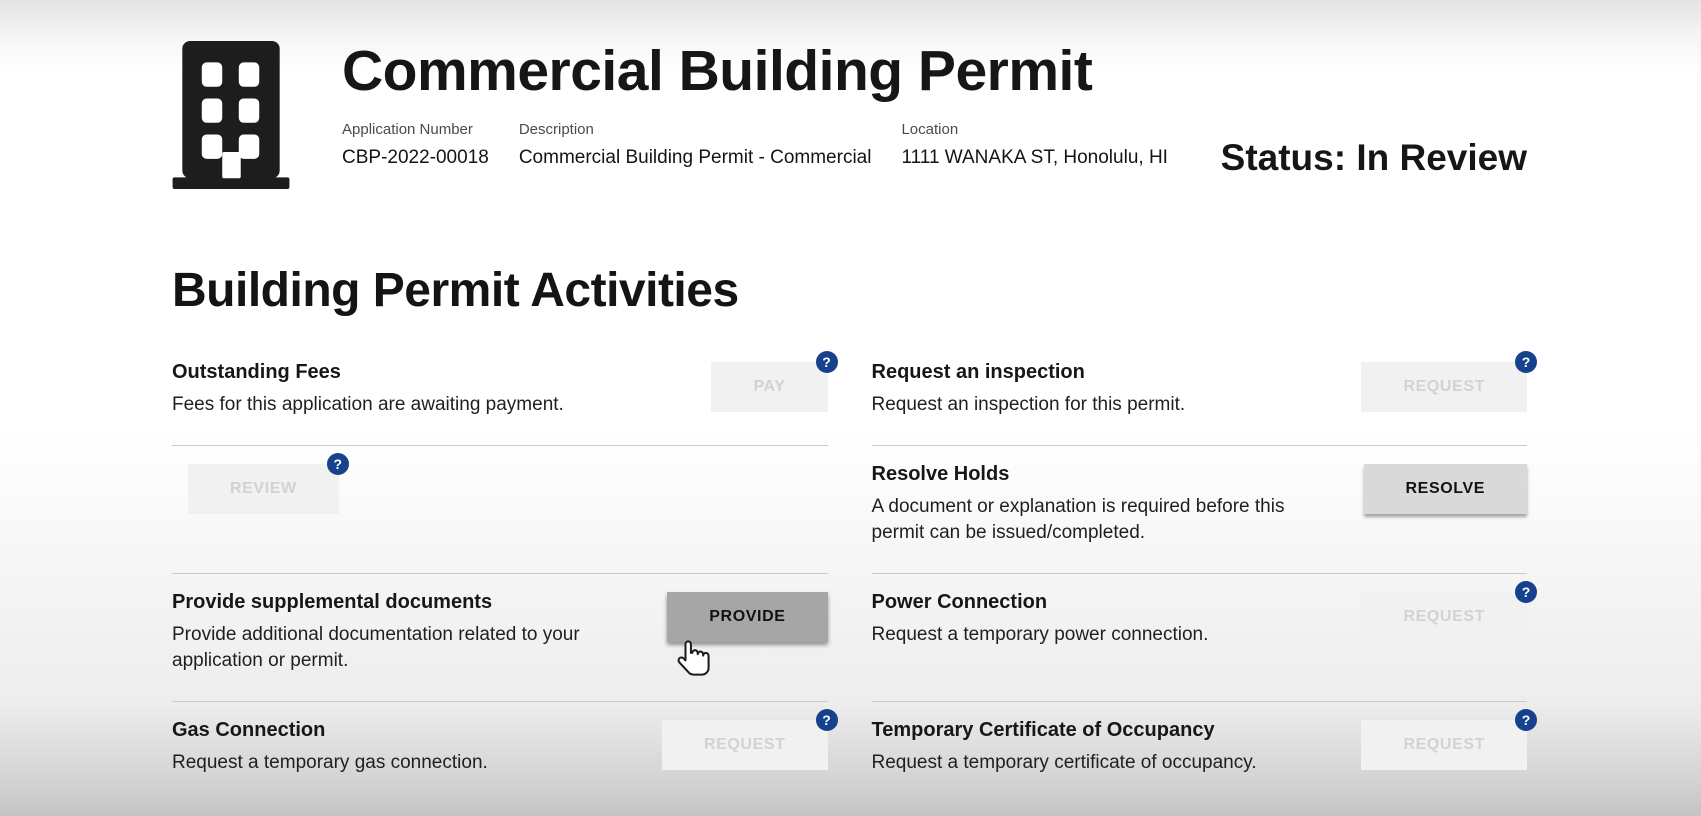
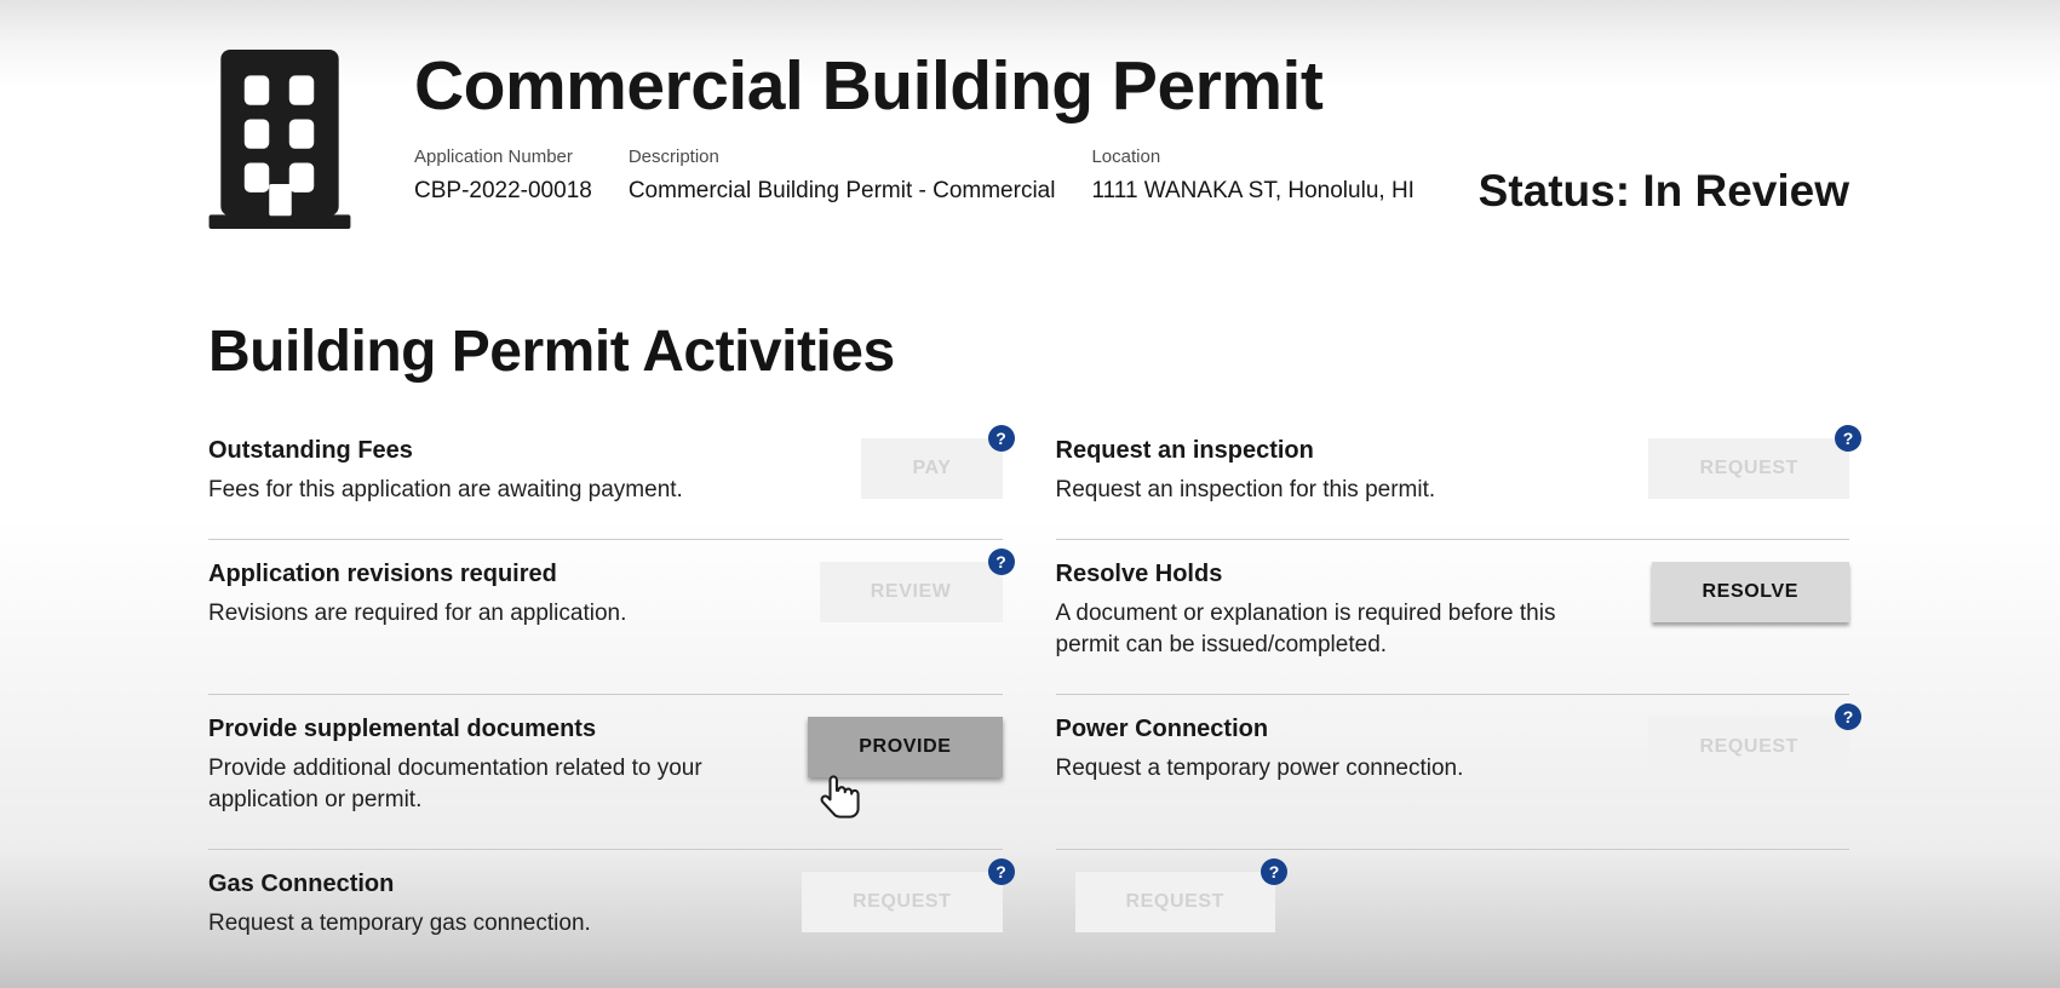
  Commercial Building Permit
  Application Number
  CBP-2022-00018
  Description
  Commercial Building Permit - Commercial
  Location
  1111 WANAKA ST, Honolulu, HI
  Status: In Review
  Building Permit Activities
  Outstanding Fees
  Fees for this application are awaiting payment.
  PAY
  ?
  Request an inspection
  Request an inspection for this permit.
  REQUEST
  ?
+ Application revisions required
+ Revisions are required for an application.
  REVIEW
  ?
  Resolve Holds
  A document or explanation is required before this permit can be issued/completed.
  RESOLVE
  Provide supplemental documents
  Provide additional documentation related to your application or permit.
  PROVIDE
  Power Connection
  Request a temporary power connection.
  REQUEST
  ?
  Gas Connection
  Request a temporary gas connection.
  REQUEST
  ?
- Temporary Certificate of Occupancy
- Request a temporary certificate of occupancy.
  REQUEST
  ?
